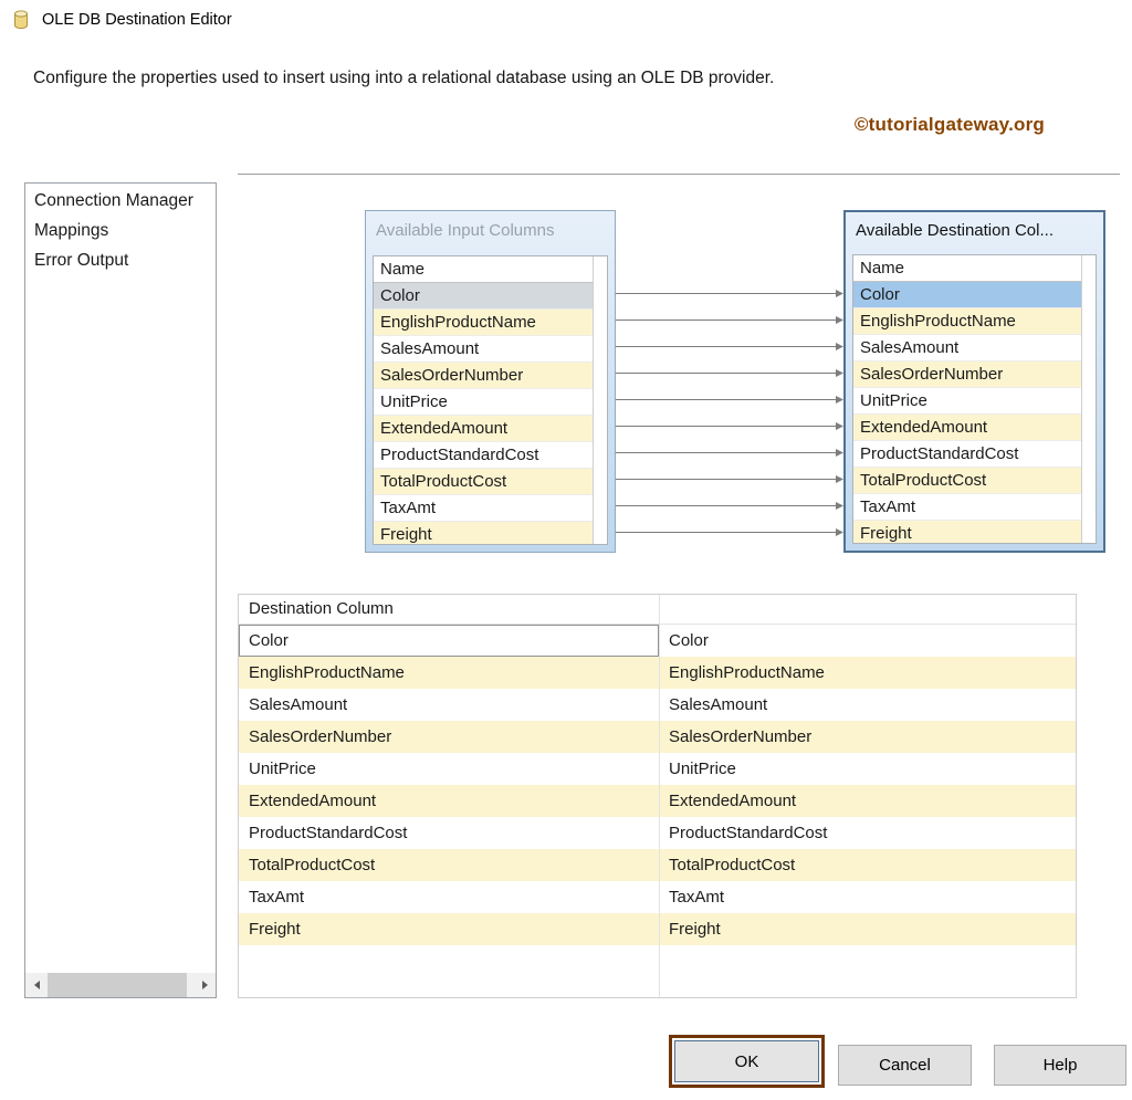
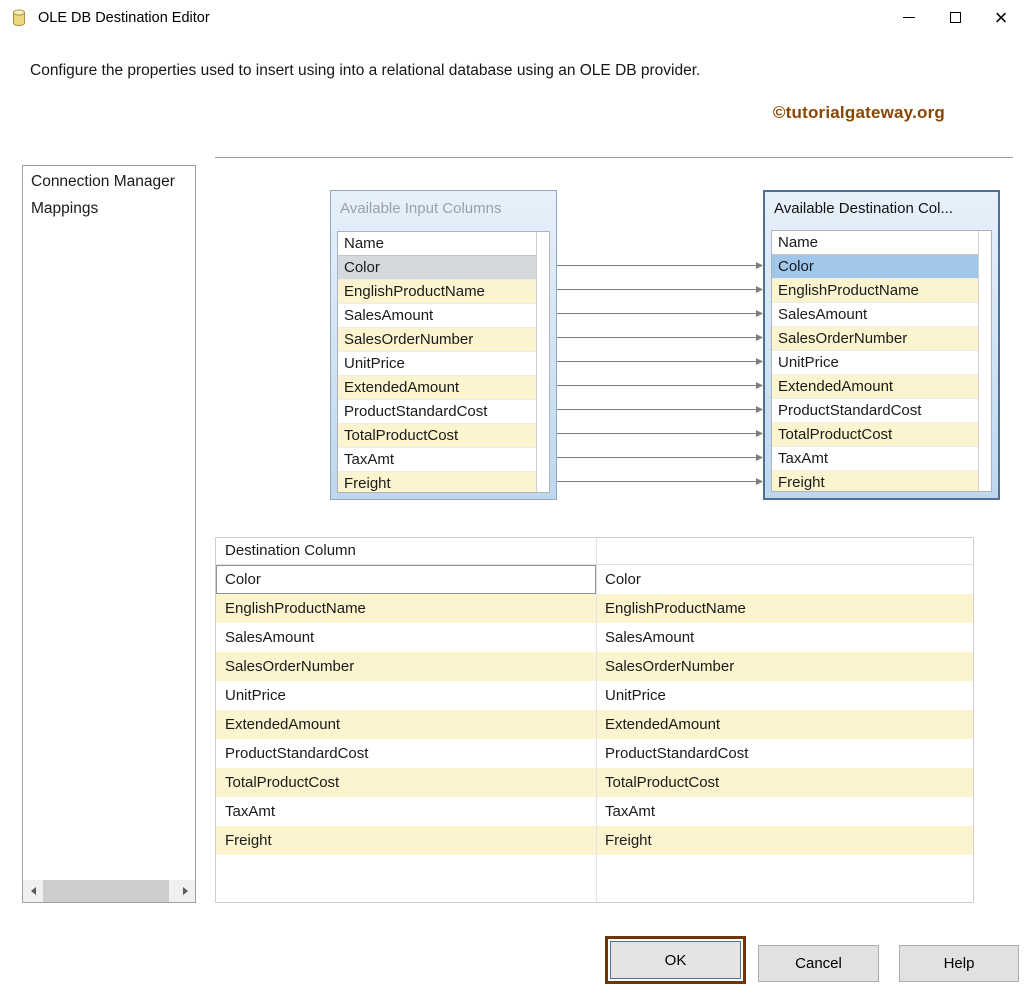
  OLE DB Destination Editor
+ ×
  Configure the properties used to insert using into a relational database using an OLE DB provider.
  ©tutorialgateway.org
  Connection Manager
  Mappings
- Error Output
  Available Input Columns
  Name
  Color
  EnglishProductName
  SalesAmount
  SalesOrderNumber
  UnitPrice
  ExtendedAmount
  ProductStandardCost
  TotalProductCost
  TaxAmt
  Freight
  Available Destination Col...
  Name
  Color
  EnglishProductName
  SalesAmount
  SalesOrderNumber
  UnitPrice
  ExtendedAmount
  ProductStandardCost
  TotalProductCost
  TaxAmt
  Freight
  Destination Column
  Color
  Color
  EnglishProductName
  EnglishProductName
  SalesAmount
  SalesAmount
  SalesOrderNumber
  SalesOrderNumber
  UnitPrice
  UnitPrice
  ExtendedAmount
  ExtendedAmount
  ProductStandardCost
  ProductStandardCost
  TotalProductCost
  TotalProductCost
  TaxAmt
  TaxAmt
  Freight
  Freight
  OK
  Cancel
  Help
